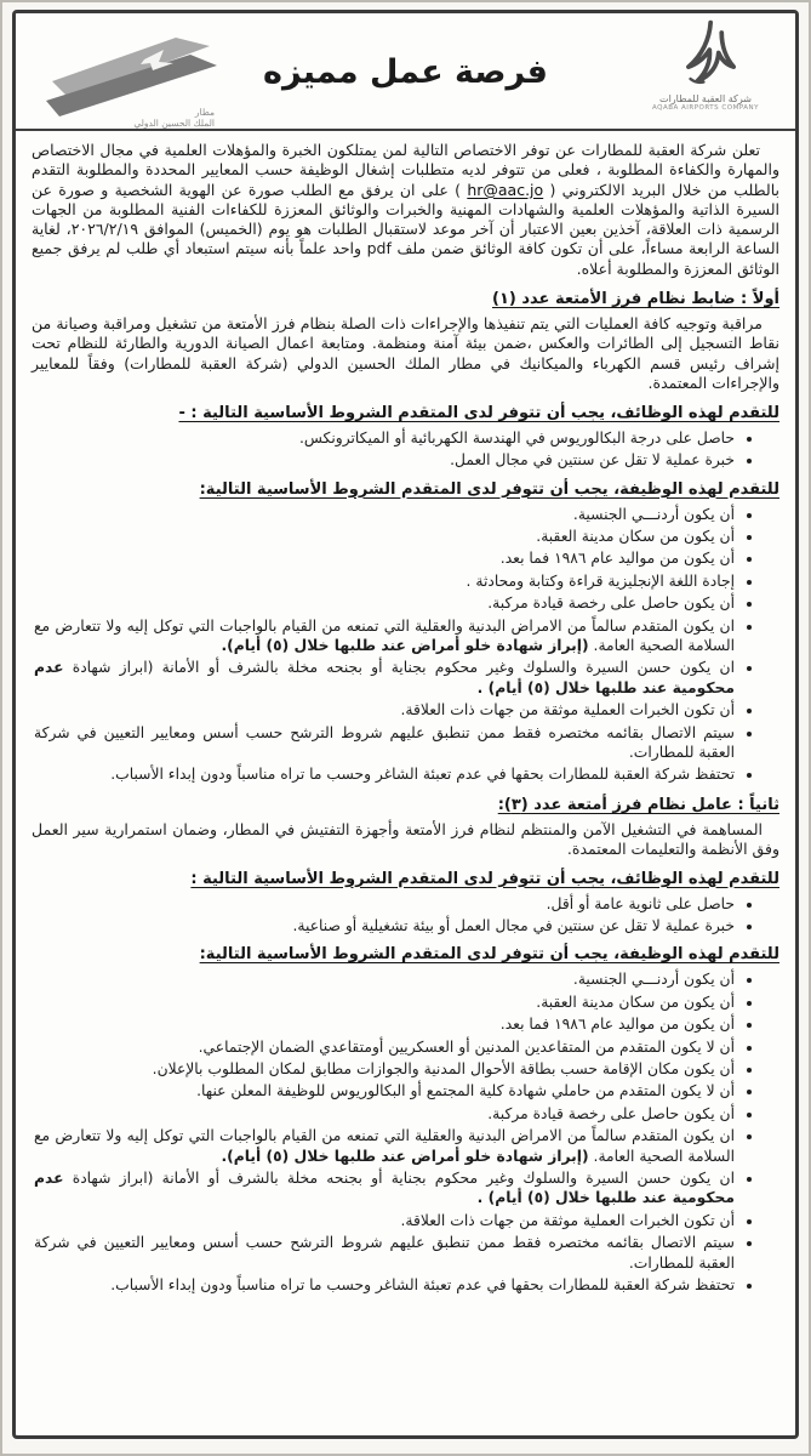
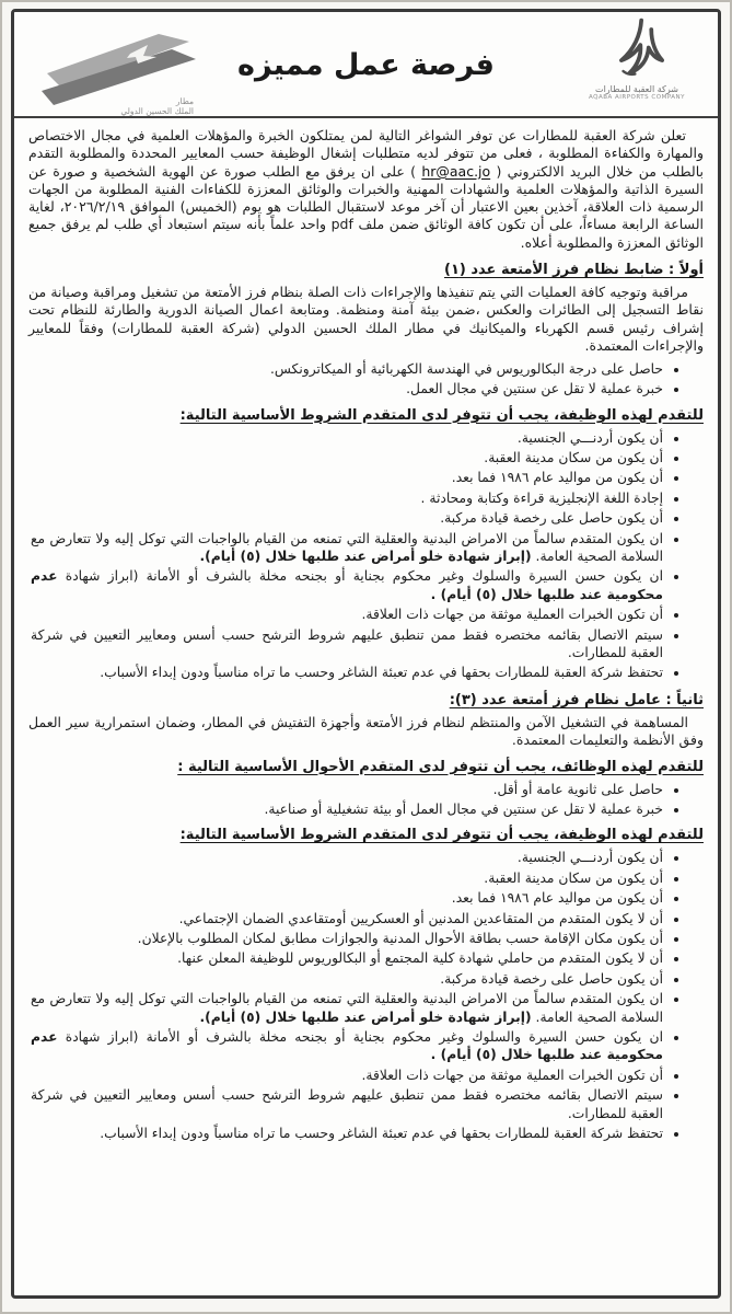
  مطار
  الملك الحسين الدولي
  فرصة عمل مميزه
  شركة العقبة للمطارات
- تعلن شركة العقبة للمطارات عن توفر الاختصاص التالية لمن يمتلكون الخبرة والمؤهلات العلمية في مجال الاختصاص والمهارة والكفاءة المطلوبة ، فعلى من تتوفر لديه متطلبات إشغال الوظيفة حسب المعايير المحددة والمطلوبة التقدم بالطلب من خلال البريد الالكتروني ( hr@aac.jo ) على ان يرفق مع الطلب صورة عن الهوية الشخصية و صورة عن السيرة الذاتية والمؤهلات العلمية والشهادات المهنية والخبرات والوثائق المعززة للكفاءات الفنية المطلوبة من الجهات الرسمية ذات العلاقة، آخذين بعين الاعتبار أن آخر موعد لاستقبال الطلبات هو يوم (الخميس) الموافق ٢٠٢٦/٢/١٩، لغاية الساعة الرابعة مساءاً، على أن تكون كافة الوثائق ضمن ملف pdf واحد علماً بأنه سيتم استبعاد أي طلب لم يرفق جميع الوثائق المعززة والمطلوبة أعلاه.
+ تعلن شركة العقبة للمطارات عن توفر الشواغر التالية لمن يمتلكون الخبرة والمؤهلات العلمية في مجال الاختصاص والمهارة والكفاءة المطلوبة ، فعلى من تتوفر لديه متطلبات إشغال الوظيفة حسب المعايير المحددة والمطلوبة التقدم بالطلب من خلال البريد الالكتروني ( hr@aac.jo ) على ان يرفق مع الطلب صورة عن الهوية الشخصية و صورة عن السيرة الذاتية والمؤهلات العلمية والشهادات المهنية والخبرات والوثائق المعززة للكفاءات الفنية المطلوبة من الجهات الرسمية ذات العلاقة، آخذين بعين الاعتبار أن آخر موعد لاستقبال الطلبات هو يوم (الخميس) الموافق ٢٠٢٦/٢/١٩، لغاية الساعة الرابعة مساءاً، على أن تكون كافة الوثائق ضمن ملف pdf واحد علماً بأنه سيتم استبعاد أي طلب لم يرفق جميع الوثائق المعززة والمطلوبة أعلاه.
  أولاً : ضابط نظام فرز الأمتعة عدد (١)
  مراقبة وتوجيه كافة العمليات التي يتم تنفيذها والإجراءات ذات الصلة بنظام فرز الأمتعة من تشغيل ومراقبة وصيانة من نقاط التسجيل إلى الطائرات والعكس ،ضمن بيئة آمنة ومنظمة. ومتابعة اعمال الصيانة الدورية والطارئة للنظام تحت إشراف رئيس قسم الكهرباء والميكانيك في مطار الملك الحسين الدولي (شركة العقبة للمطارات) وفقاً للمعايير والإجراءات المعتمدة.
- للتقدم لهذه الوظائف، يجب أن تتوفر لدى المتقدم الشروط الأساسية التالية : -
  حاصل على درجة البكالوريوس في الهندسة الكهربائية أو الميكاترونكس.
  خبرة عملية لا تقل عن سنتين في مجال العمل.
  للتقدم لهذه الوظيفة، يجب أن تتوفر لدى المتقدم الشروط الأساسية التالية:
  أن يكون أردنـــي الجنسية.
  أن يكون من سكان مدينة العقبة.
  أن يكون من مواليد عام ١٩٨٦ فما بعد.
  إجادة اللغة الإنجليزية قراءة وكتابة ومحادثة .
  أن يكون حاصل على رخصة قيادة مركبة.
  ان يكون المتقدم سالماً من الامراض البدنية والعقلية التي تمنعه من القيام بالواجبات التي توكل إليه ولا تتعارض مع السلامة الصحية العامة. (إبراز شهادة خلو أمراض عند طلبها خلال (٥) أيام).
  ان يكون حسن السيرة والسلوك وغير محكوم بجناية أو بجنحه مخلة بالشرف أو الأمانة (ابراز شهادة عدم محكومية عند طلبها خلال (٥) أيام) .
  أن تكون الخبرات العملية موثقة من جهات ذات العلاقة.
  سيتم الاتصال بقائمه مختصره فقط ممن تنطبق عليهم شروط الترشح حسب أسس ومعايير التعيين في شركة العقبة للمطارات.
  تحتفظ شركة العقبة للمطارات بحقها في عدم تعبئة الشاغر وحسب ما تراه مناسباً ودون إبداء الأسباب.
  ثانياً : عامل نظام فرز أمتعة عدد (٣):
  المساهمة في التشغيل الآمن والمنتظم لنظام فرز الأمتعة وأجهزة التفتيش في المطار، وضمان استمرارية سير العمل وفق الأنظمة والتعليمات المعتمدة.
- للتقدم لهذه الوظائف، يجب أن تتوفر لدى المتقدم الشروط الأساسية التالية :
+ للتقدم لهذه الوظائف، يجب أن تتوفر لدى المتقدم الأحوال الأساسية التالية :
  حاصل على ثانوية عامة أو أقل.
  خبرة عملية لا تقل عن سنتين في مجال العمل أو بيئة تشغيلية أو صناعية.
  للتقدم لهذه الوظيفة، يجب أن تتوفر لدى المتقدم الشروط الأساسية التالية:
  أن يكون أردنـــي الجنسية.
  أن يكون من سكان مدينة العقبة.
  أن يكون من مواليد عام ١٩٨٦ فما بعد.
  أن لا يكون المتقدم من المتقاعدين المدنين أو العسكريين أومتقاعدي الضمان الإجتماعي.
  أن يكون مكان الإقامة حسب بطاقة الأحوال المدنية والجوازات مطابق لمكان المطلوب بالإعلان.
  أن لا يكون المتقدم من حاملي شهادة كلية المجتمع أو البكالوريوس للوظيفة المعلن عنها.
  أن يكون حاصل على رخصة قيادة مركبة.
  ان يكون المتقدم سالماً من الامراض البدنية والعقلية التي تمنعه من القيام بالواجبات التي توكل إليه ولا تتعارض مع السلامة الصحية العامة. (إبراز شهادة خلو أمراض عند طلبها خلال (٥) أيام).
  ان يكون حسن السيرة والسلوك وغير محكوم بجناية أو بجنحه مخلة بالشرف أو الأمانة (ابراز شهادة عدم محكومية عند طلبها خلال (٥) أيام) .
  أن تكون الخبرات العملية موثقة من جهات ذات العلاقة.
  سيتم الاتصال بقائمه مختصره فقط ممن تنطبق عليهم شروط الترشح حسب أسس ومعايير التعيين في شركة العقبة للمطارات.
  تحتفظ شركة العقبة للمطارات بحقها في عدم تعبئة الشاغر وحسب ما تراه مناسباً ودون إبداء الأسباب.
